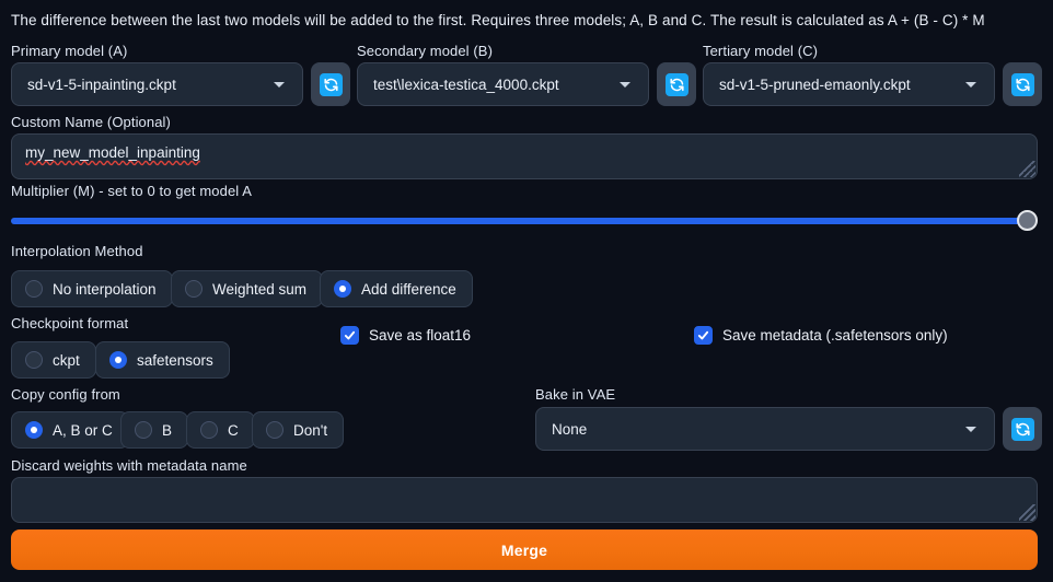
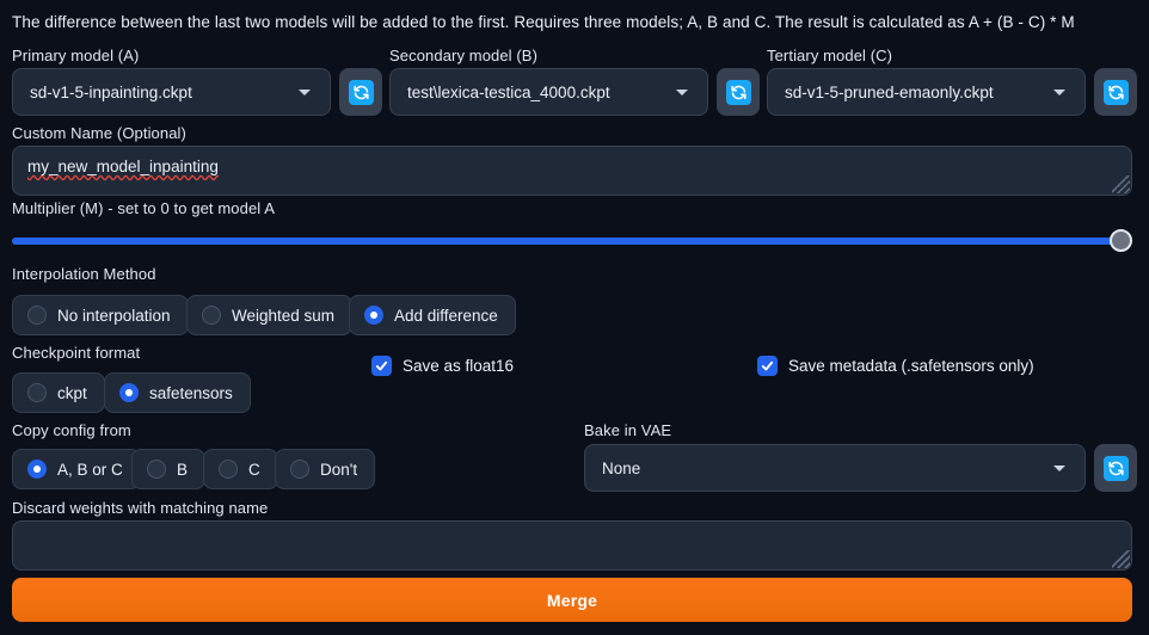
  The difference between the last two models will be added to the first. Requires three models; A, B and C. The result is calculated as A + (B - C) * M
  Primary model (A)
  sd-v1-5-inpainting.ckpt
  Secondary model (B)
  test\lexica-testica_4000.ckpt
  Tertiary model (C)
  sd-v1-5-pruned-emaonly.ckpt
  Custom Name (Optional)
  my_new_model_inpainting
  Multiplier (M) - set to 0 to get model A
  Interpolation Method
  No interpolation
  Weighted sum
  Add difference
  Checkpoint format
  ckpt
  safetensors
  Save as float16
  Save metadata (.safetensors only)
  Copy config from
  A, B or C
  B
  C
  Don't
  Bake in VAE
  None
- Discard weights with metadata name
+ Discard weights with matching name
  Merge
